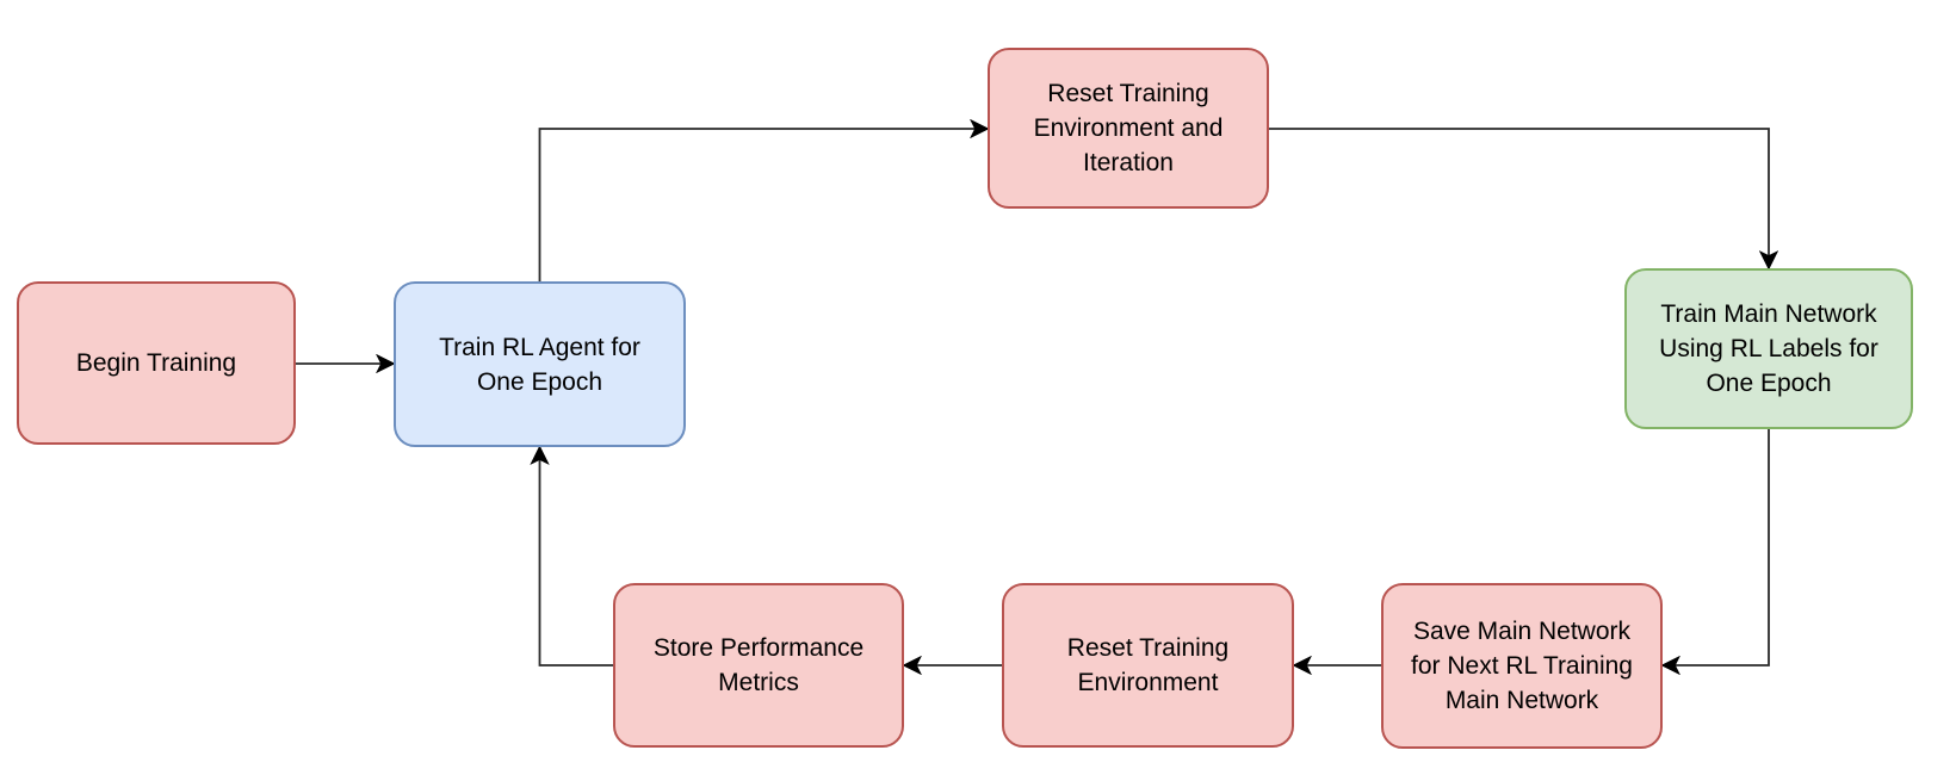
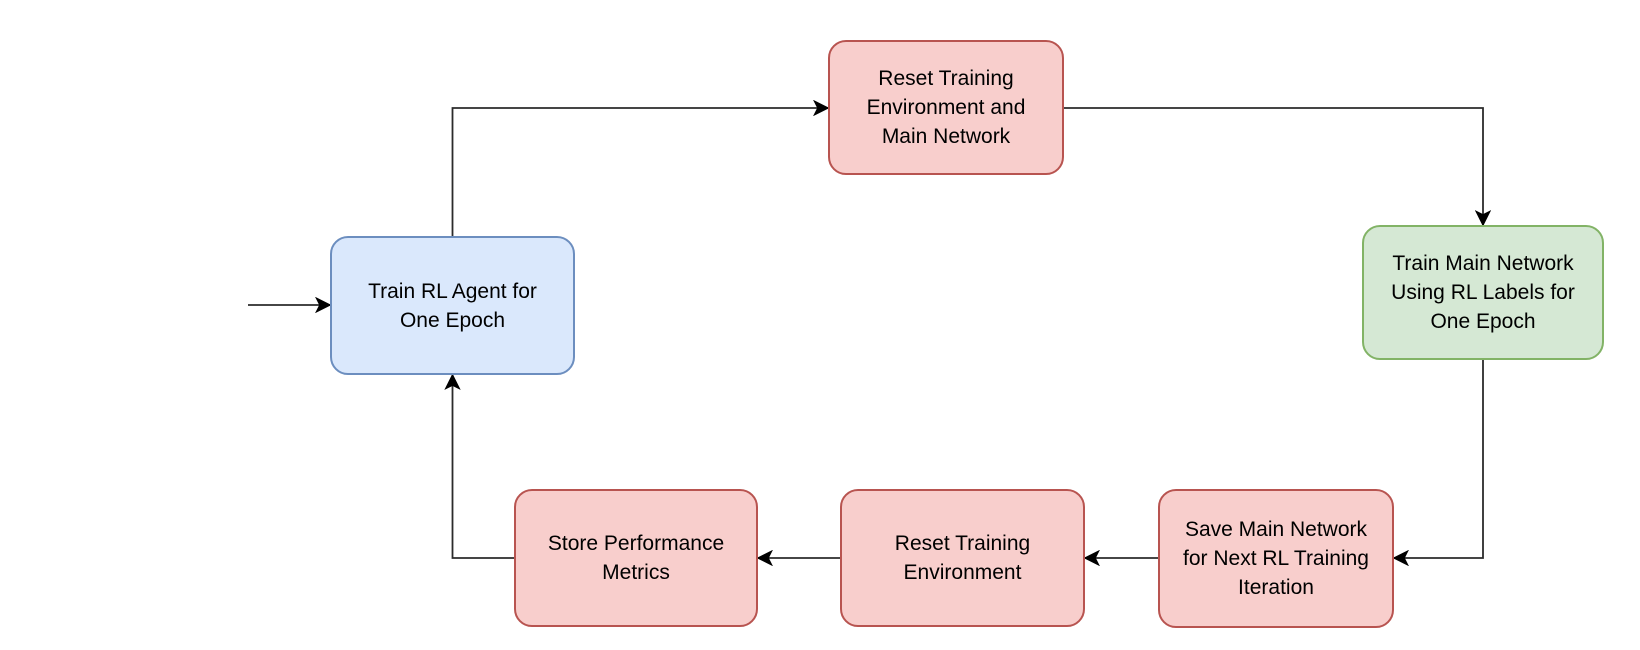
- Begin Training
  Train RL Agent for
  One Epoch
  Reset Training
  Environment and
- Iteration
+ Main Network
  Train Main Network
  Using RL Labels for
  One Epoch
  Save Main Network
  for Next RL Training
- Main Network
+ Iteration
  Reset Training
  Environment
  Store Performance
  Metrics
